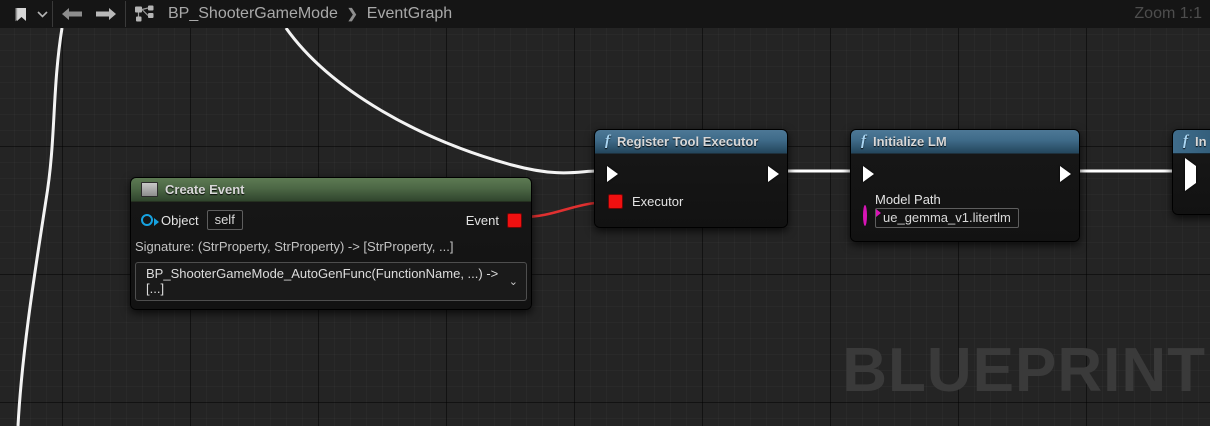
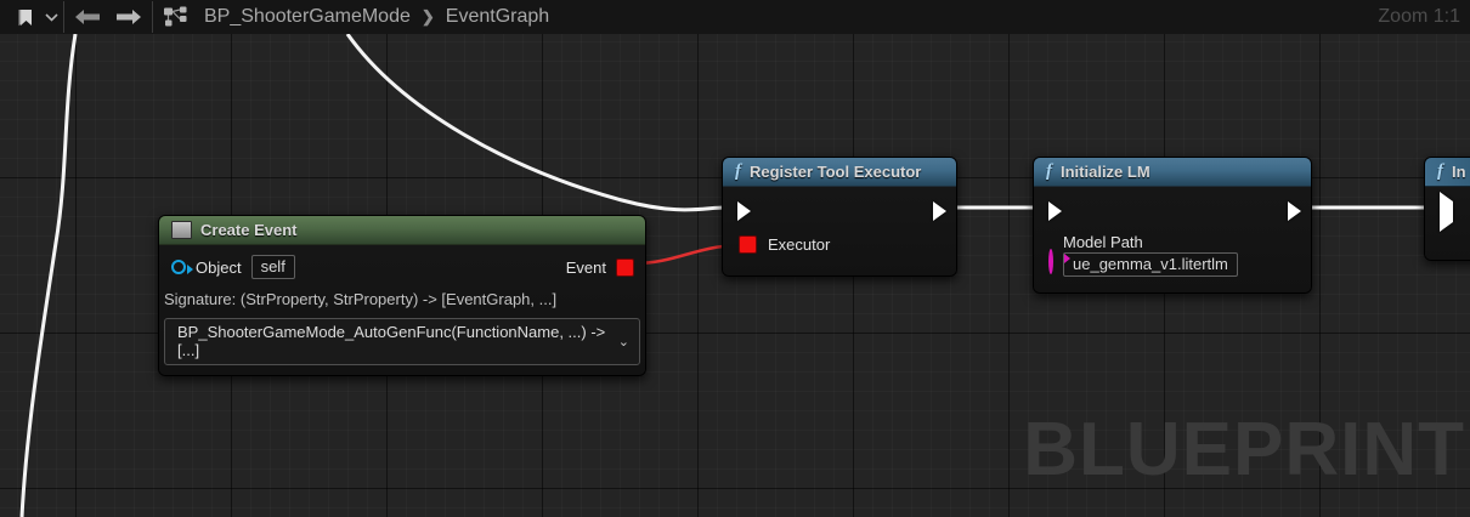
  BLUEPRINT
  Create Event
  Object
  self
  Event
- Signature: (StrProperty, StrProperty) -> [StrProperty, ...]
+ Signature: (StrProperty, StrProperty) -> [EventGraph, ...]
  BP_ShooterGameMode_AutoGenFunc(FunctionName, ...) -> [...]
  ⌄
  f
  Register Tool Executor
  Executor
  f
  Initialize LM
  Model Path
  ue_gemma_v1.litertlm
  f
  In
  BP_ShooterGameMode
  ❯
  EventGraph
  Zoom 1:1
